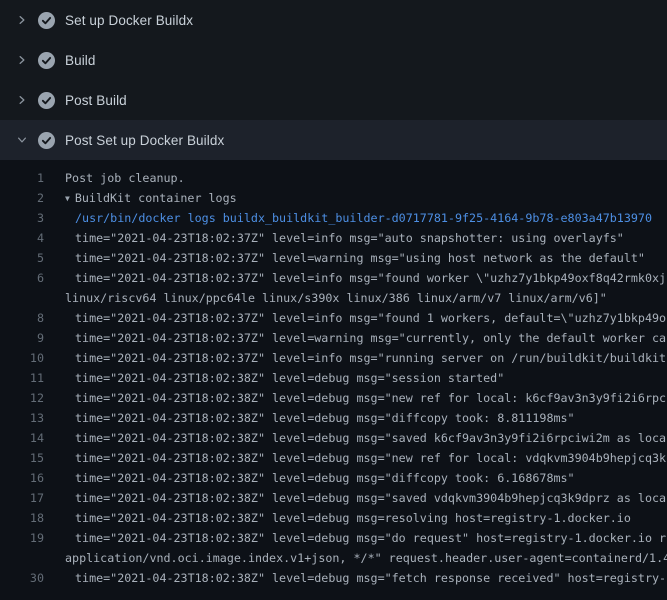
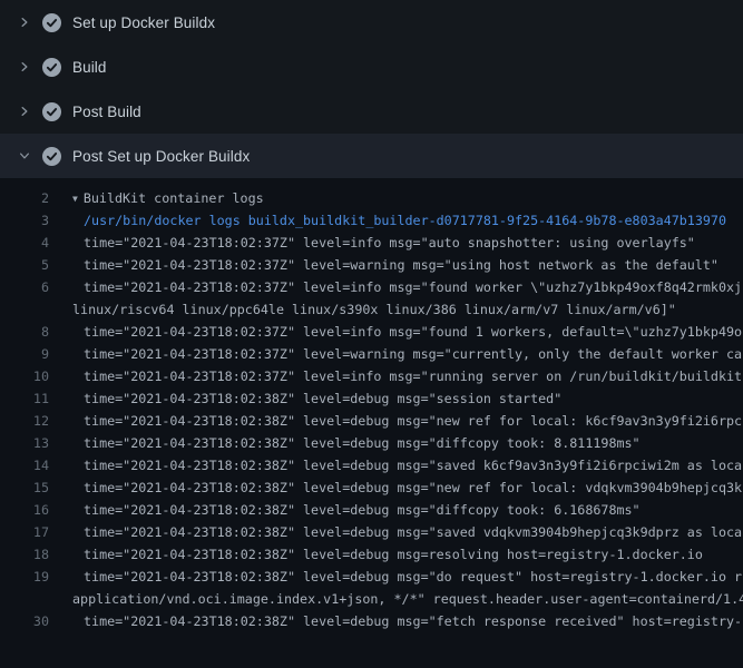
  Set up Docker Buildx
  Build
  Post Build
  Post Set up Docker Buildx
- 1
- Post job cleanup.
  2
  ▼ BuildKit container logs
  3
  /usr/bin/docker logs buildx_buildkit_builder-d0717781-9f25-4164-9b78-e803a47b13970
  4
  time="2021-04-23T18:02:37Z" level=info msg="auto snapshotter: using overlayfs"
  5
  time="2021-04-23T18:02:37Z" level=warning msg="using host network as the default"
  6
  time="2021-04-23T18:02:37Z" level=info msg="found worker \"uzhz7y1bkp49oxf8q42rmk0xj
  linux/riscv64 linux/ppc64le linux/s390x linux/386 linux/arm/v7 linux/arm/v6]"
  8
  time="2021-04-23T18:02:37Z" level=info msg="found 1 workers, default=\"uzhz7y1bkp49o
  9
  time="2021-04-23T18:02:37Z" level=warning msg="currently, only the default worker ca
  10
  time="2021-04-23T18:02:37Z" level=info msg="running server on /run/buildkit/buildkit
  11
  time="2021-04-23T18:02:38Z" level=debug msg="session started"
  12
  time="2021-04-23T18:02:38Z" level=debug msg="new ref for local: k6cf9av3n3y9fi2i6rpc
  13
  time="2021-04-23T18:02:38Z" level=debug msg="diffcopy took: 8.811198ms"
  14
  time="2021-04-23T18:02:38Z" level=debug msg="saved k6cf9av3n3y9fi2i6rpciwi2m as loca
  15
  time="2021-04-23T18:02:38Z" level=debug msg="new ref for local: vdqkvm3904b9hepjcq3k
  16
  time="2021-04-23T18:02:38Z" level=debug msg="diffcopy took: 6.168678ms"
  17
  time="2021-04-23T18:02:38Z" level=debug msg="saved vdqkvm3904b9hepjcq3k9dprz as loca
  18
  time="2021-04-23T18:02:38Z" level=debug msg=resolving host=registry-1.docker.io
  19
  time="2021-04-23T18:02:38Z" level=debug msg="do request" host=registry-1.docker.io r
  application/vnd.oci.image.index.v1+json, */*" request.header.user-agent=containerd/1.
  30
  time="2021-04-23T18:02:38Z" level=debug msg="fetch response received" host=registry-
